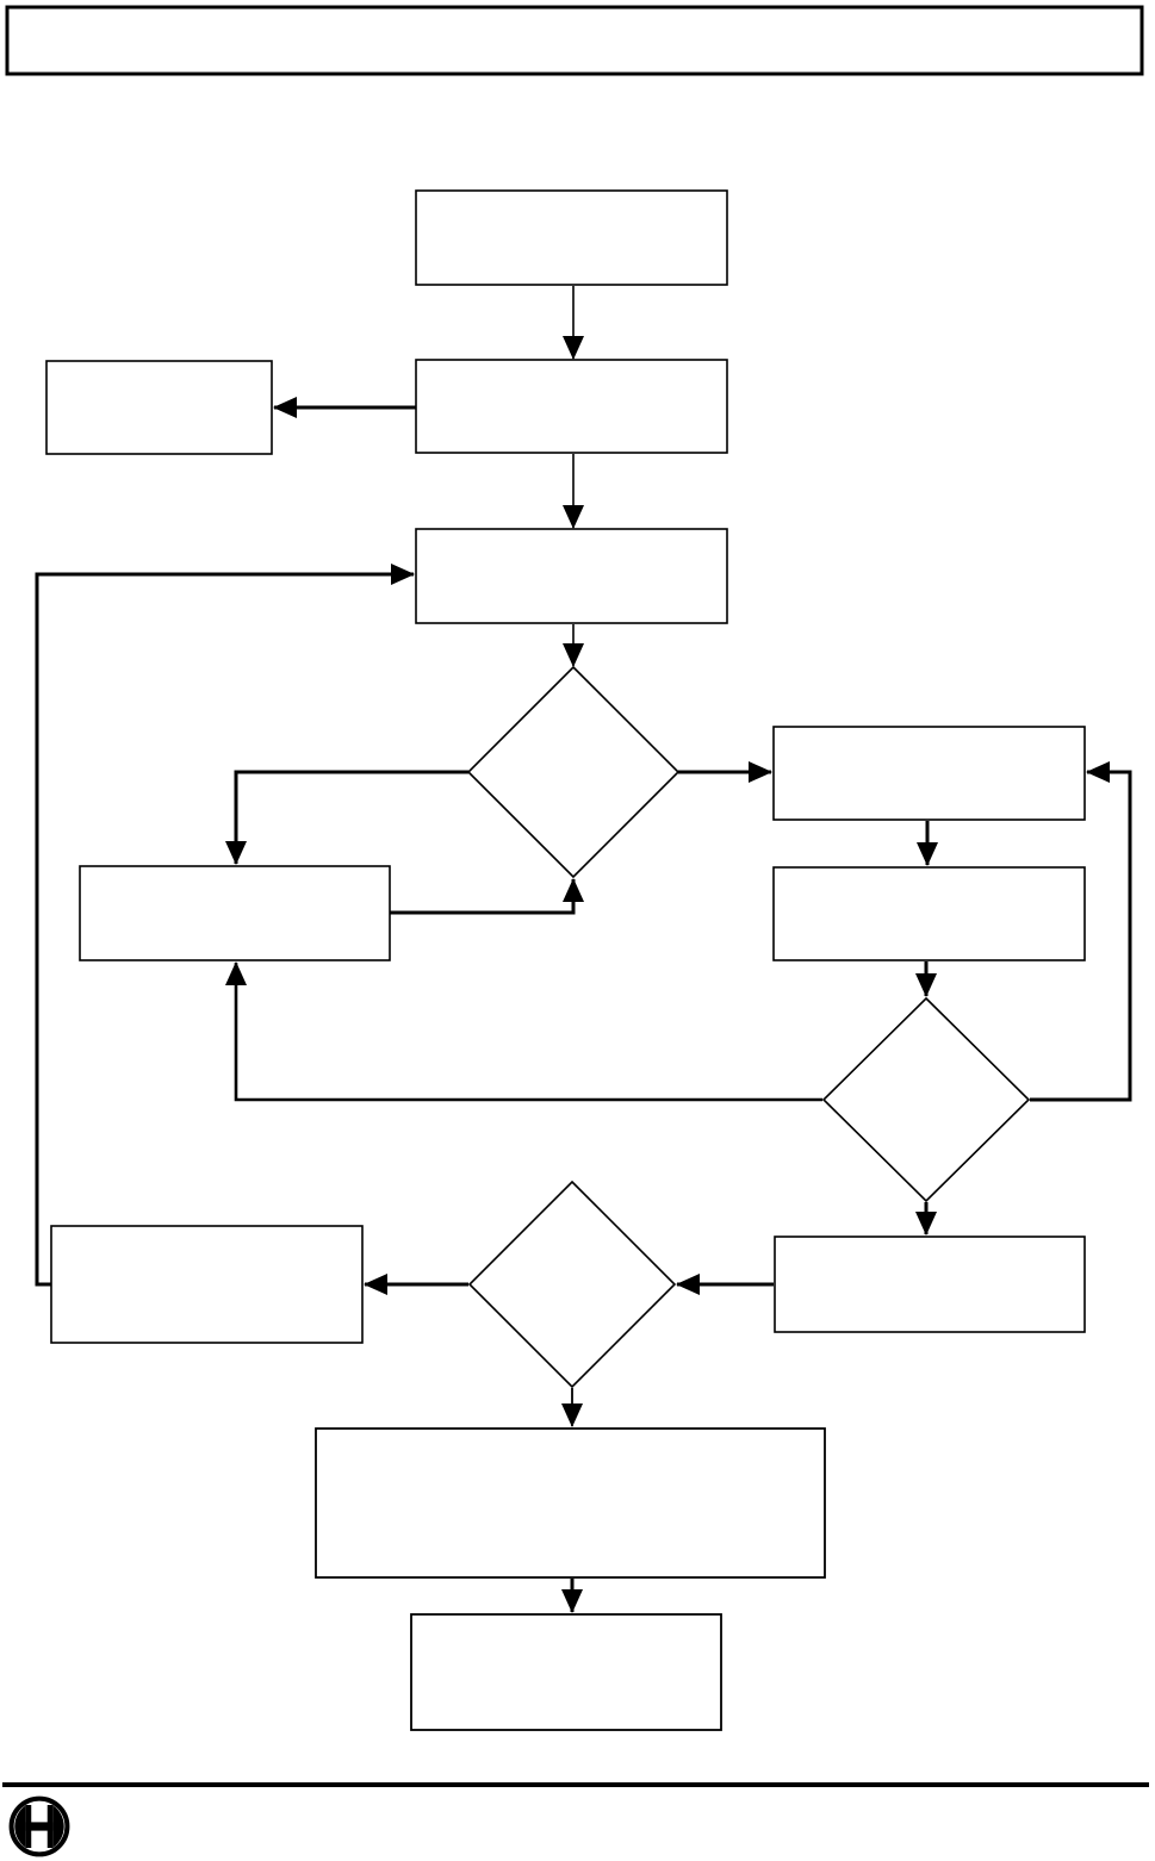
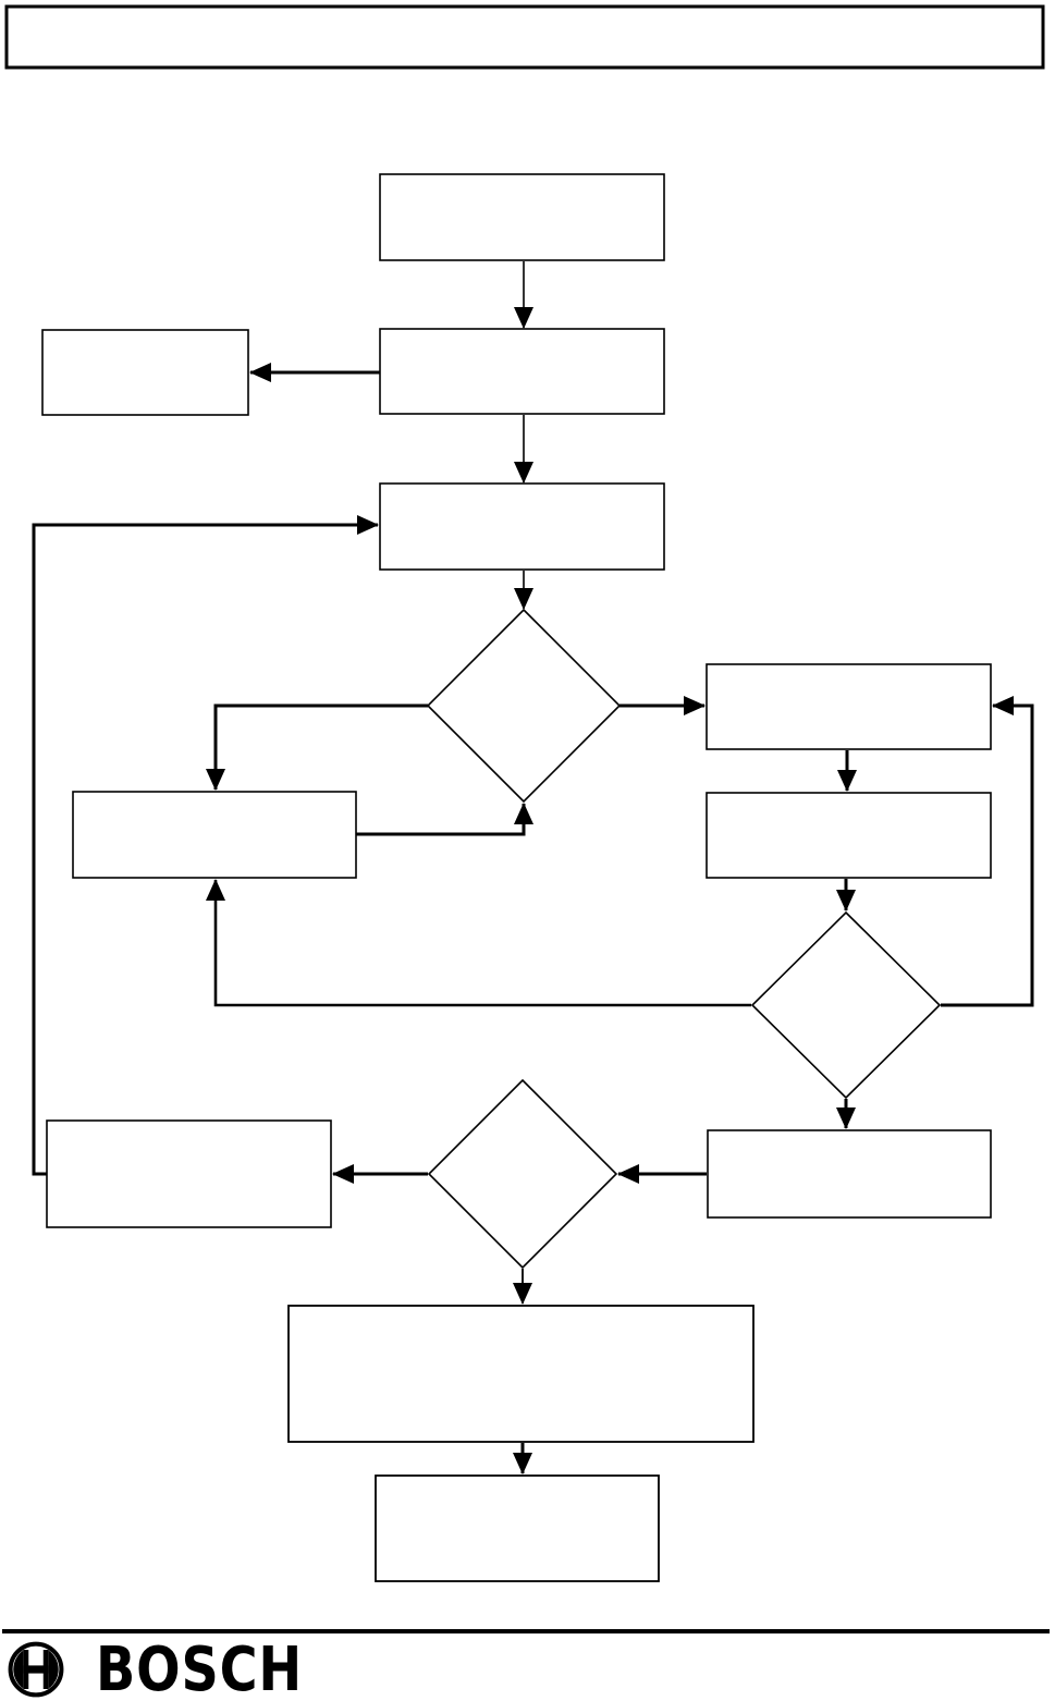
+ BOSCH
